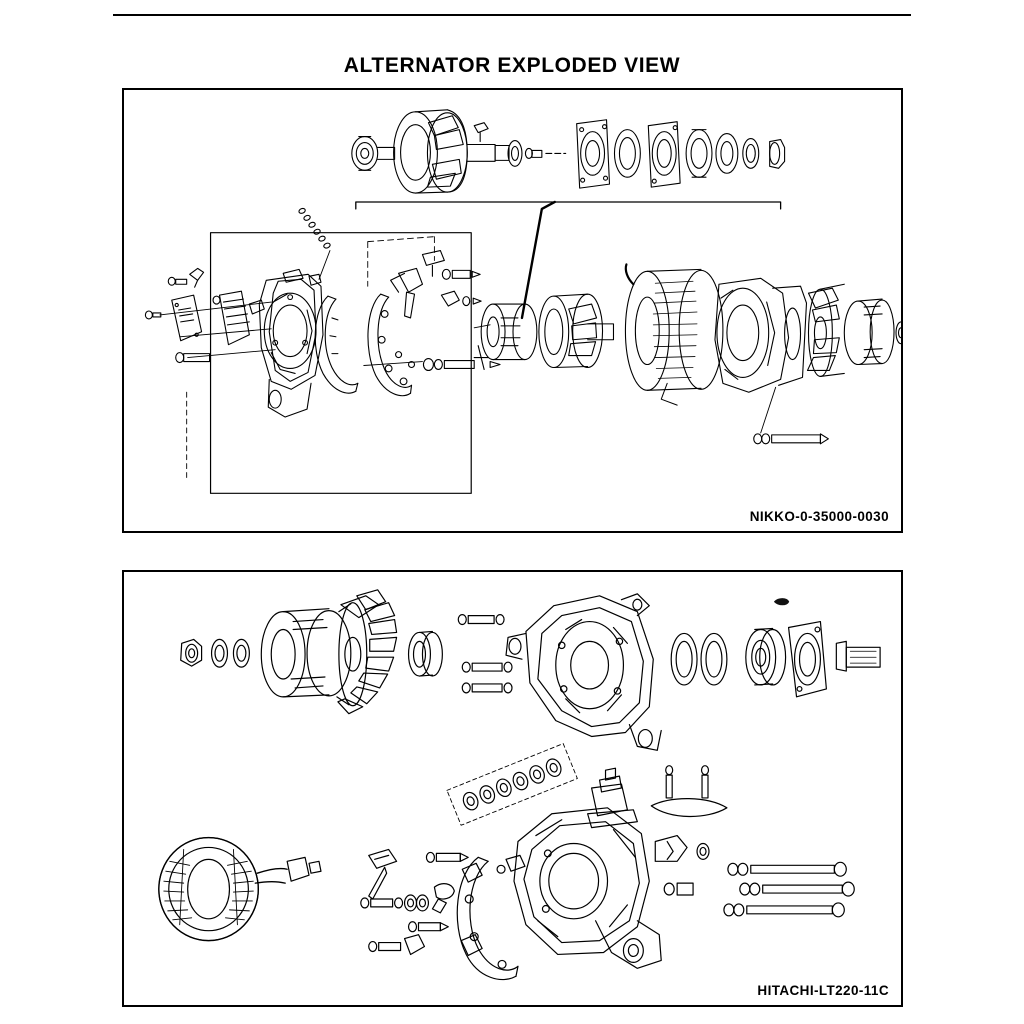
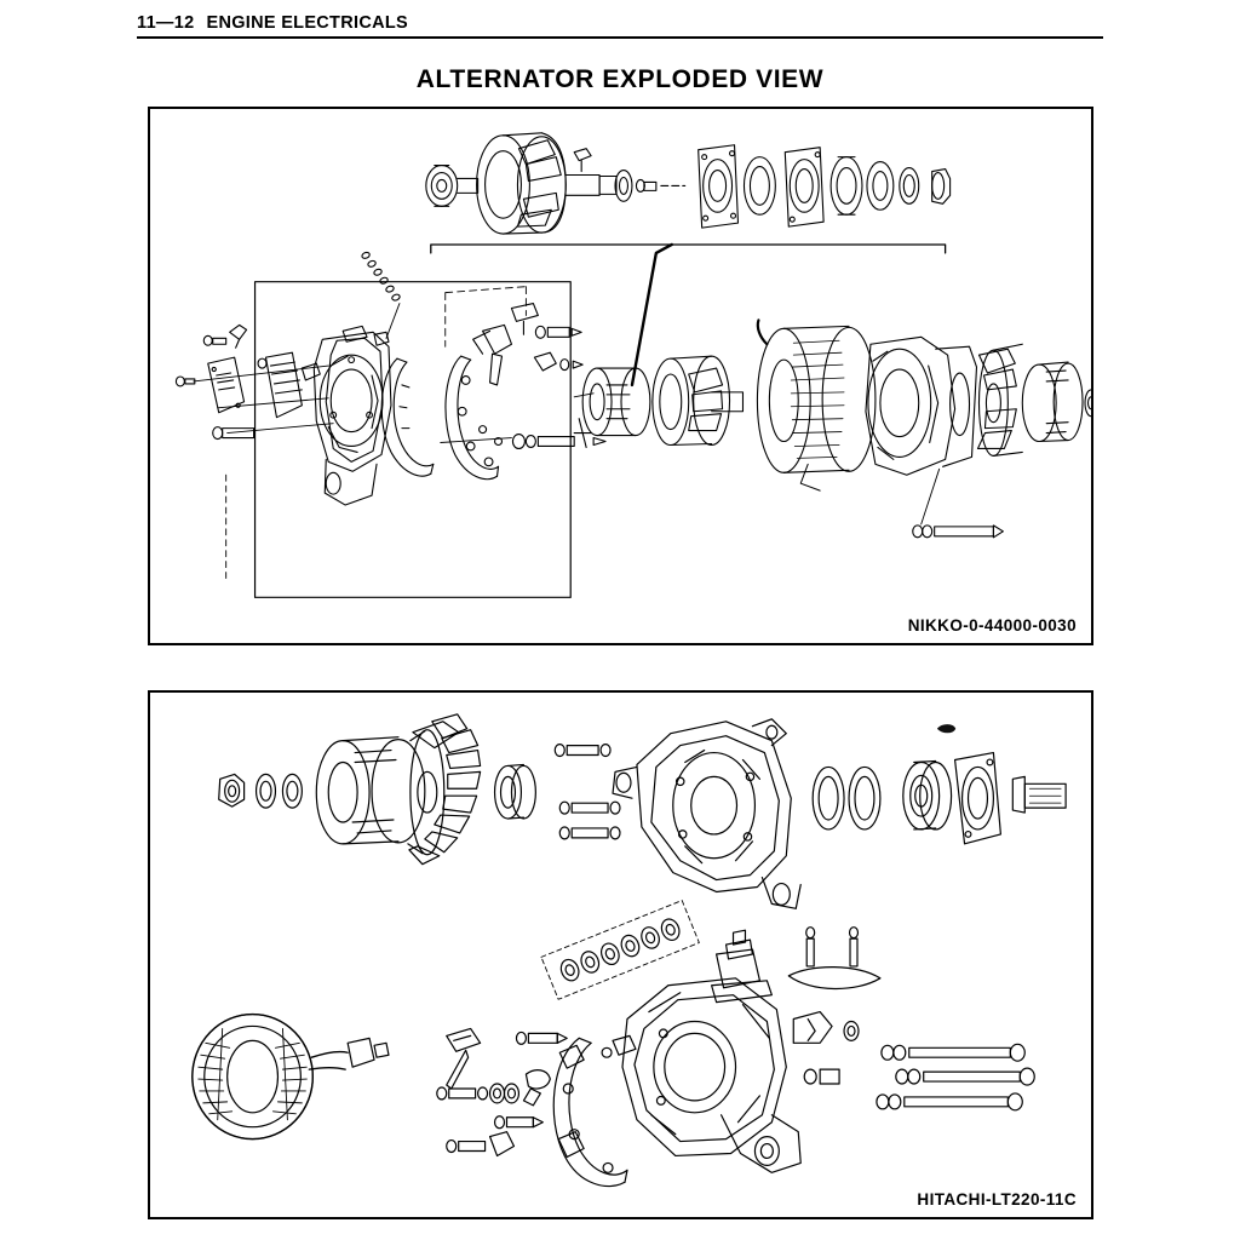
+ 11—12
+ ENGINE ELECTRICALS
  ALTERNATOR EXPLODED VIEW
- NIKKO-0-35000-0030
+ NIKKO-0-44000-0030
  HITACHI-LT220-11C
